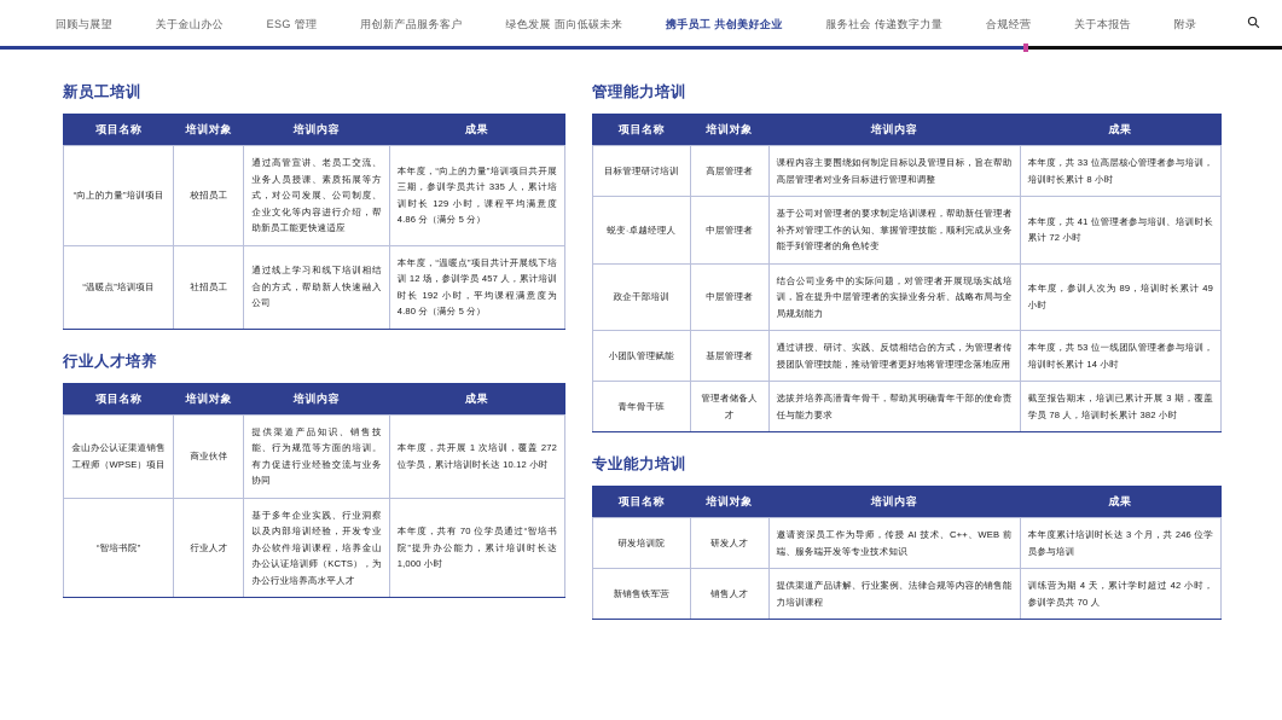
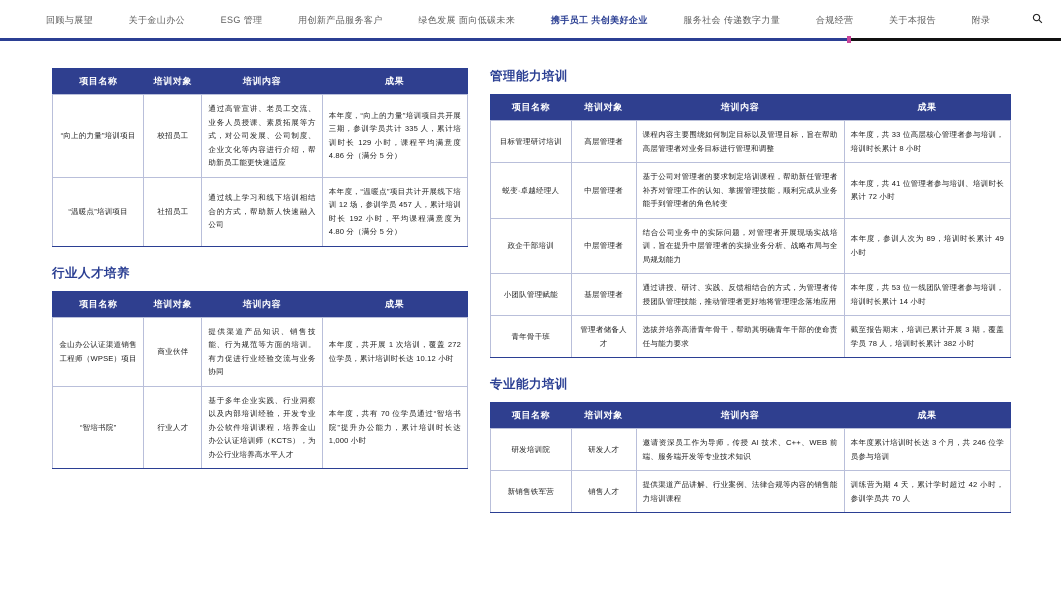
  回顾与展望
  关于金山办公
  ESG 管理
  用创新产品服务客户
  绿色发展 面向低碳未来
  携手员工 共创美好企业
  服务社会 传递数字力量
  合规经营
  关于本报告
  附录
- 新员工培训
  项目名称	培训对象	培训内容	成果
  “向上的力量”培训项目	校招员工	通过高管宣讲、老员工交流、业务人员授课、素质拓展等方式，对公司发展、公司制度、企业文化等内容进行介绍，帮助新员工能更快速适应	本年度，“向上的力量”培训项目共开展三期，参训学员共计 335 人，累计培训时长 129 小时，课程平均满意度 4.86 分（满分 5 分）
  “温暖点”培训项目	社招员工	通过线上学习和线下培训相结合的方式，帮助新人快速融入公司	本年度，“温暖点”项目共计开展线下培训 12 场，参训学员 457 人，累计培训时长 192 小时，平均课程满意度为 4.80 分（满分 5 分）
  行业人才培养
  项目名称	培训对象	培训内容	成果
  金山办公认证渠道销售工程师（WPSE）项目	商业伙伴	提供渠道产品知识、销售技能、行为规范等方面的培训。有力促进行业经验交流与业务协同	本年度，共开展 1 次培训，覆盖 272 位学员，累计培训时长达 10.12 小时
  “智培书院”	行业人才	基于多年企业实践、行业洞察以及内部培训经验，开发专业办公软件培训课程，培养金山办公认证培训师（KCTS），为办公行业培养高水平人才	本年度，共有 70 位学员通过“智培书院”提升办公能力，累计培训时长达 1,000 小时
  管理能力培训
  项目名称	培训对象	培训内容	成果
  目标管理研讨培训	高层管理者	课程内容主要围绕如何制定目标以及管理目标，旨在帮助高层管理者对业务目标进行管理和调整	本年度，共 33 位高层核心管理者参与培训，培训时长累计 8 小时
  蜕变·卓越经理人	中层管理者	基于公司对管理者的要求制定培训课程，帮助新任管理者补齐对管理工作的认知、掌握管理技能，顺利完成从业务能手到管理者的角色转变	本年度，共 41 位管理者参与培训、培训时长累计 72 小时
  政企干部培训	中层管理者	结合公司业务中的实际问题，对管理者开展现场实战培训，旨在提升中层管理者的实操业务分析、战略布局与全局规划能力	本年度，参训人次为 89，培训时长累计 49 小时
  小团队管理赋能	基层管理者	通过讲授、研讨、实践、反馈相结合的方式，为管理者传授团队管理技能，推动管理者更好地将管理理念落地应用	本年度，共 53 位一线团队管理者参与培训，培训时长累计 14 小时
  青年骨干班	管理者储备人才	选拔并培养高潜青年骨干，帮助其明确青年干部的使命责任与能力要求	截至报告期末，培训已累计开展 3 期，覆盖学员 78 人，培训时长累计 382 小时
  专业能力培训
  项目名称	培训对象	培训内容	成果
  研发培训院	研发人才	邀请资深员工作为导师，传授 AI 技术、C++、WEB 前端、服务端开发等专业技术知识	本年度累计培训时长达 3 个月，共 246 位学员参与培训
  新销售铁军营	销售人才	提供渠道产品讲解、行业案例、法律合规等内容的销售能力培训课程	训练营为期 4 天，累计学时超过 42 小时，参训学员共 70 人
